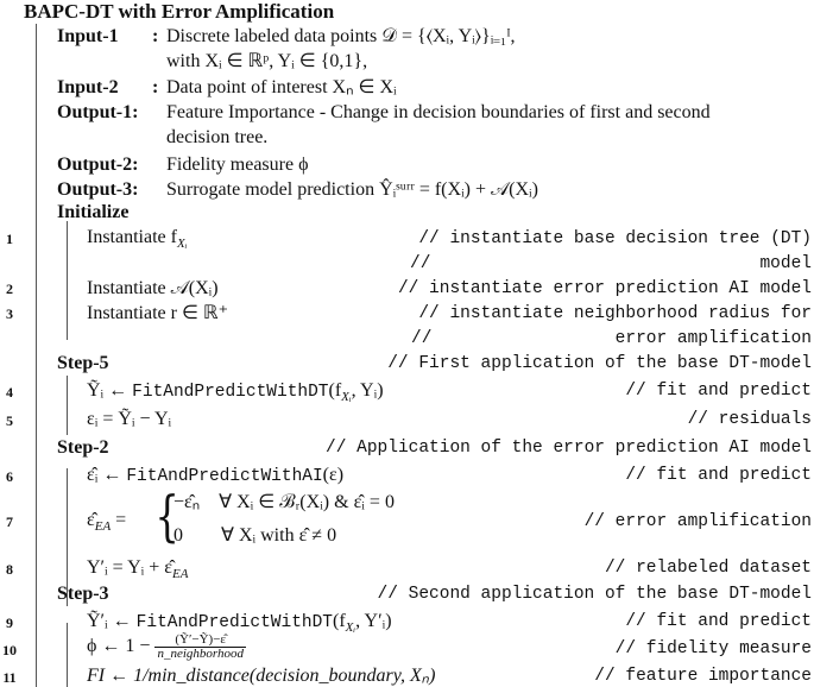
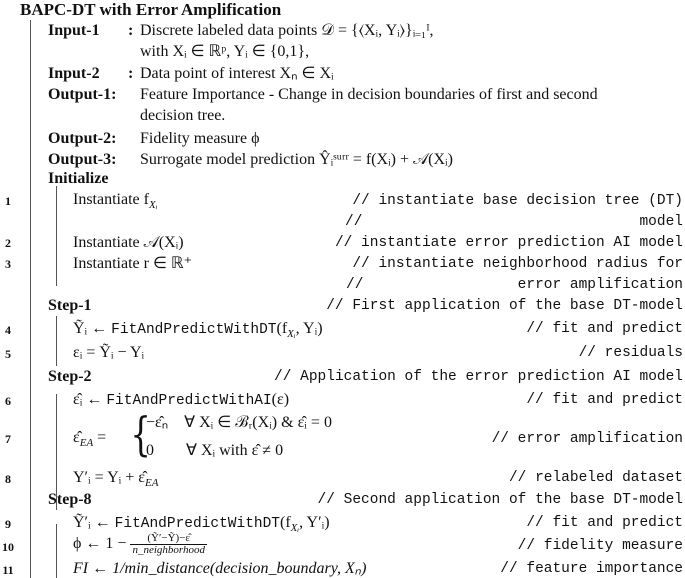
  BAPC-DT with Error Amplification
  Input-1
  :
  Discrete labeled data points 𝒟 = {⟨Xᵢ, Yᵢ⟩}ᵢ₌₁ᴵ,
  with Xᵢ ∈ ℝᵖ, Yᵢ ∈ {0,1},
  Input-2
  :
  Data point of interest Xₙ ∈ Xᵢ
  Output-1:
  Feature Importance - Change in decision boundaries of first and second
  decision tree.
  Output-2:
  Fidelity measure ϕ
  Output-3:
  Surrogate model prediction Ŷᵢˢᵘʳʳ = f(Xᵢ) + 𝒜(Xᵢ)
  Initialize
  1
  Instantiate fXᵢ
  // instantiate base decision tree (DT)
  //
  model
  2
  Instantiate 𝒜(Xᵢ)
  // instantiate error prediction AI model
  3
  Instantiate r ∈ ℝ⁺
  // instantiate neighborhood radius for
  //
  error amplification
- Step-5
+ Step-1
  // First application of the base DT-model
  4
  Ỹᵢ ← FitAndPredictWithDT(fXᵢ, Yᵢ)
  // fit and predict
  5
  εᵢ = Ỹᵢ − Yᵢ
  // residuals
  Step-2
  // Application of the error prediction AI model
  6
  ε̂ᵢ ← FitAndPredictWithAI(ε)
  // fit and predict
  7
  ε̂EA =
  {
  −ε̂ₙ ∀ Xᵢ ∈ ℬᵣ(Xᵢ) & ε̂ᵢ = 0
  0 ∀ Xᵢ with ε̂ ≠ 0
  // error amplification
  8
  Y′ᵢ = Yᵢ + ε̂EA
  // relabeled dataset
- Step-3
+ Step-8
  // Second application of the base DT-model
  9
  Ỹ′ᵢ ← FitAndPredictWithDT(fXᵢ, Y′ᵢ)
  // fit and predict
  10
  ϕ ← 1 −
  (Ỹ′−Ỹ)−ε̂
  n_neighborhood
  // fidelity measure
  11
  FI ← 1/min_distance(decision_boundary, Xₙ)
  // feature importance
